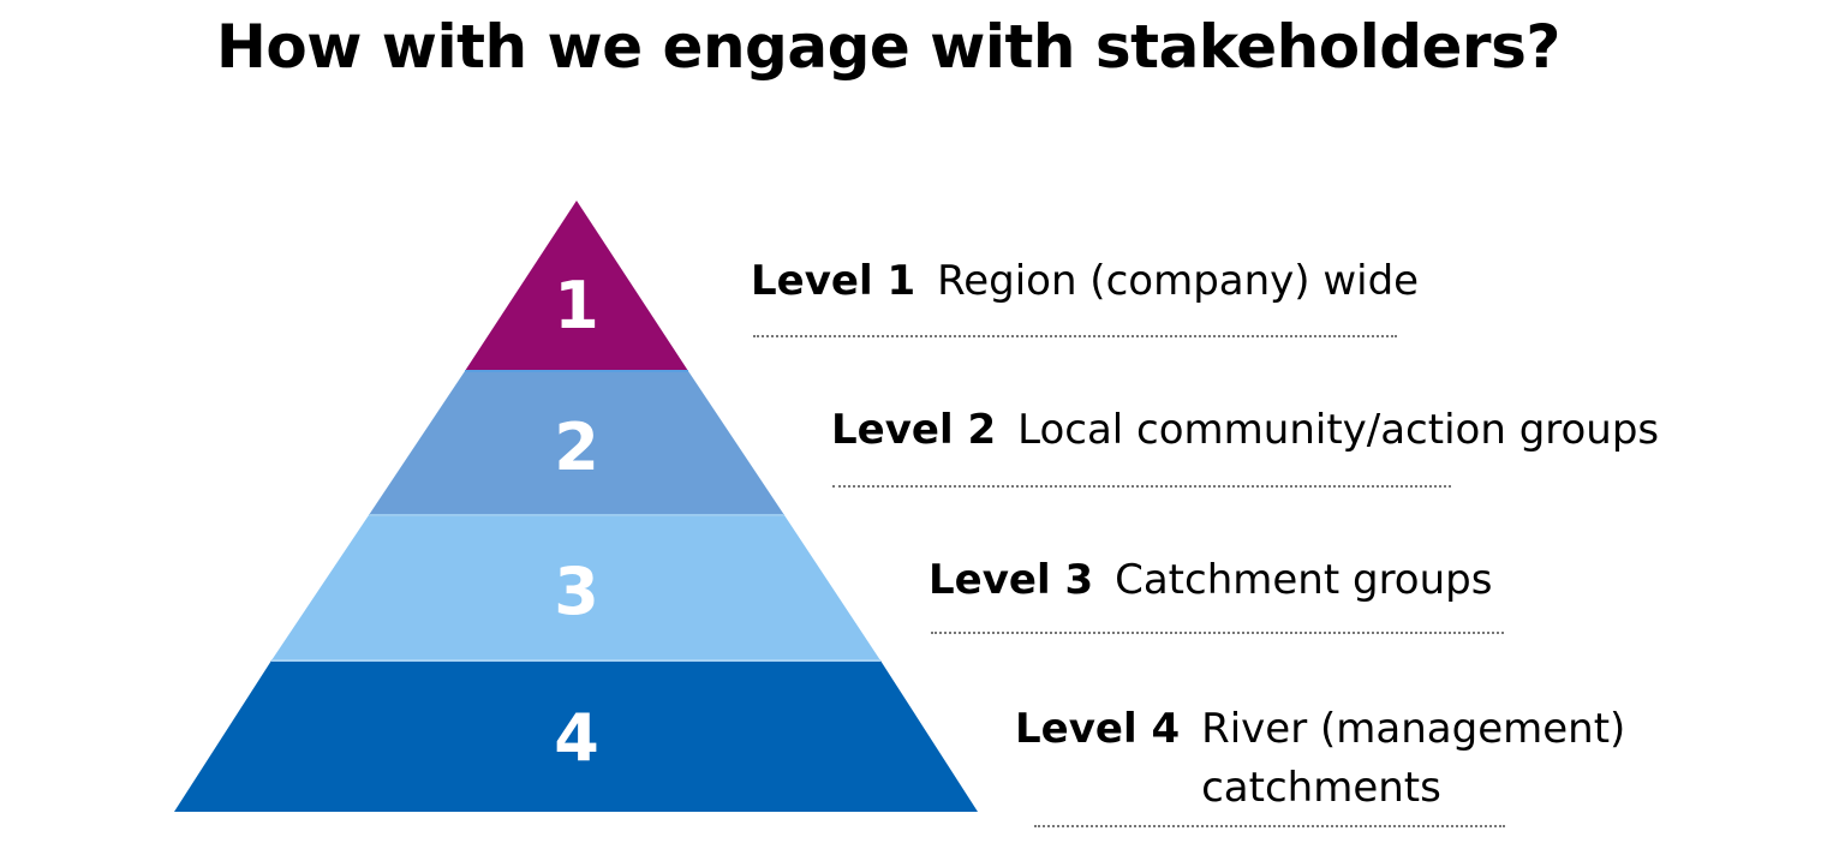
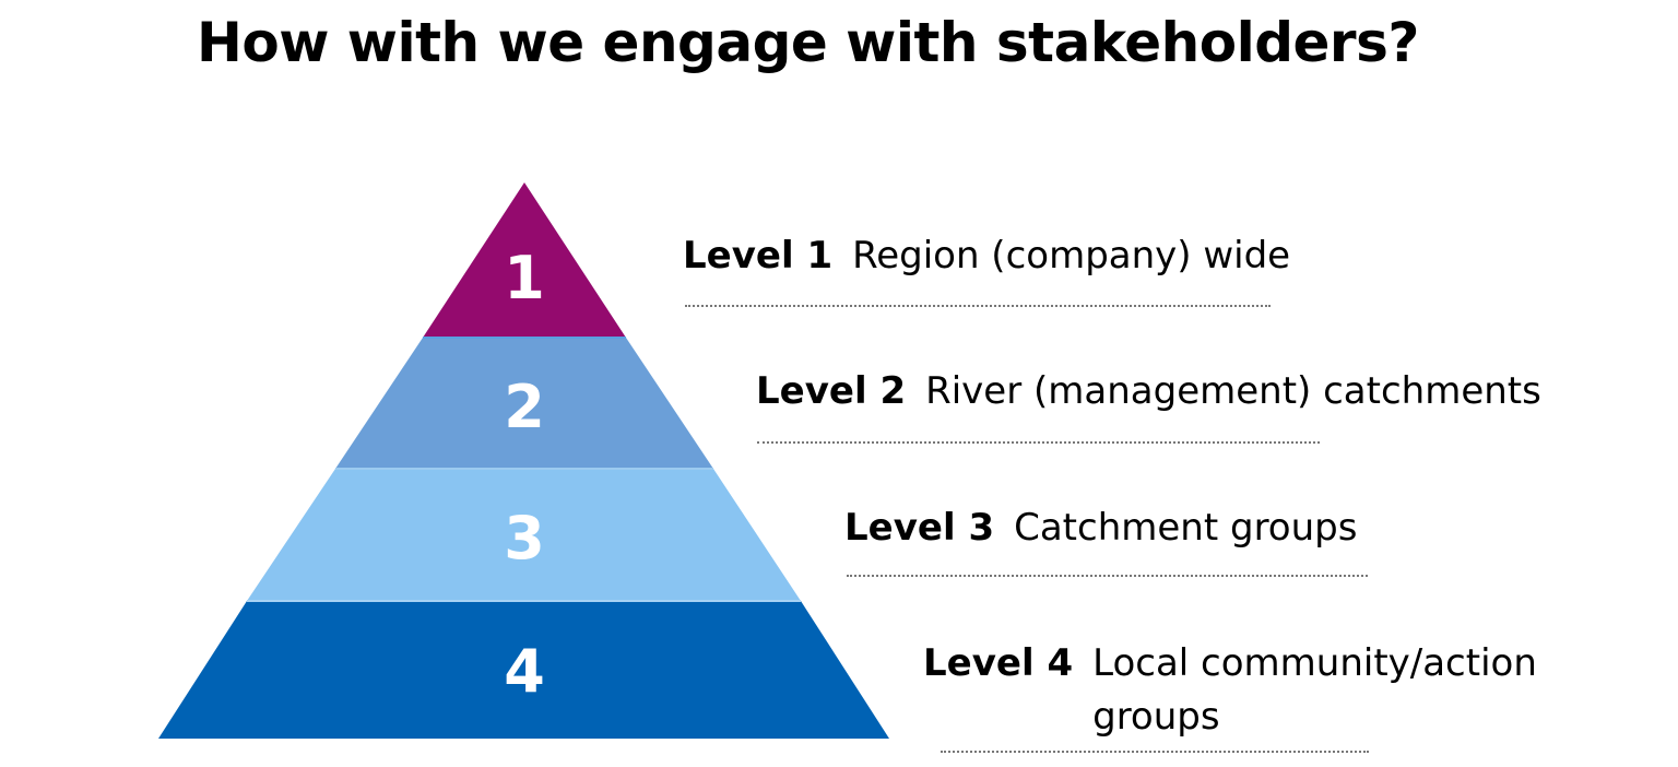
  How with we engage with stakeholders?
  1
  2
  3
  4
  Level 1 Region (company) wide
- Level 2 Local community/action groups
+ Level 2 River (management) catchments
  Level 3 Catchment groups
- Level 4 River (management) catchments
+ Level 4 Local community/action groups
